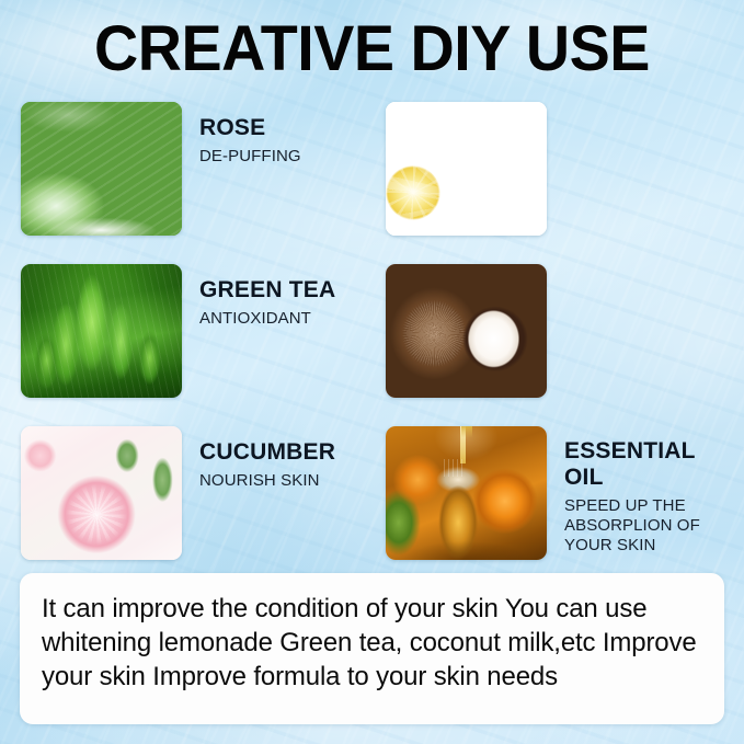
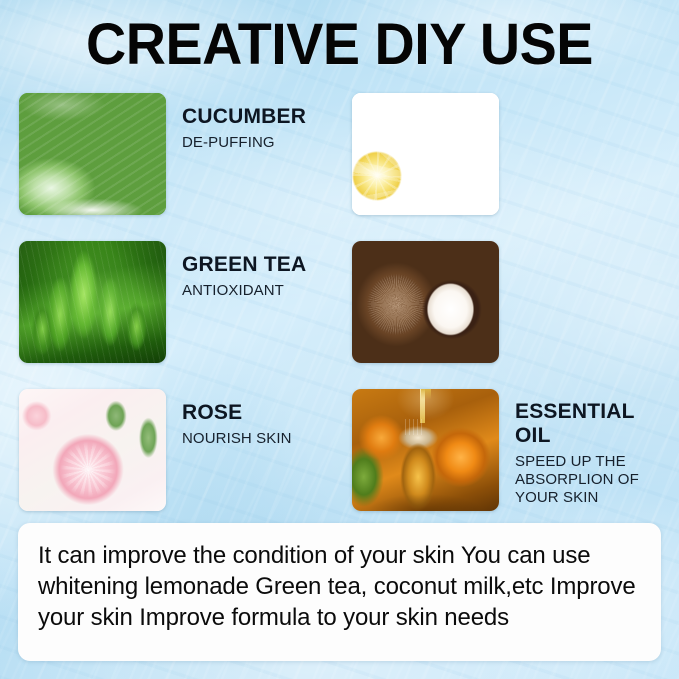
  CREATIVE DIY USE
- ROSE
+ CUCUMBER
  DE-PUFFING
  GREEN TEA
  ANTIOXIDANT
- CUCUMBER
+ ROSE
  NOURISH SKIN
  ESSENTIAL
  OIL
  SPEED UP THE
  ABSORPLION OF
  YOUR SKIN
  It can improve the condition of your skin You can use whitening lemonade Green tea, coconut milk,etc Improve your skin Improve formula to your skin needs
